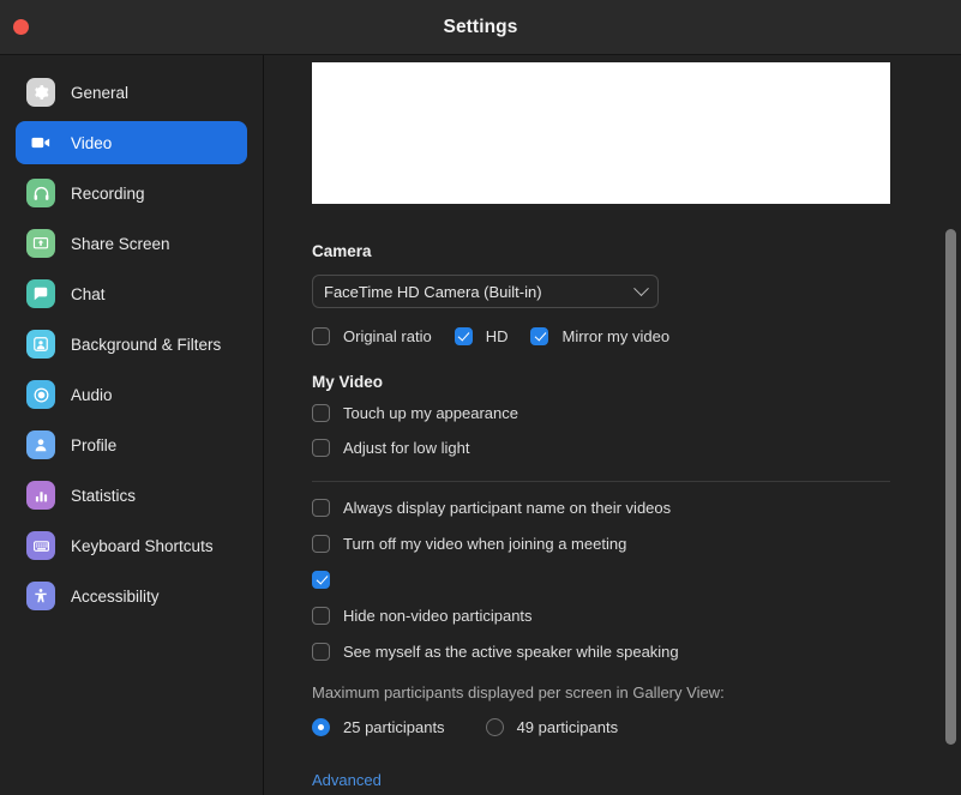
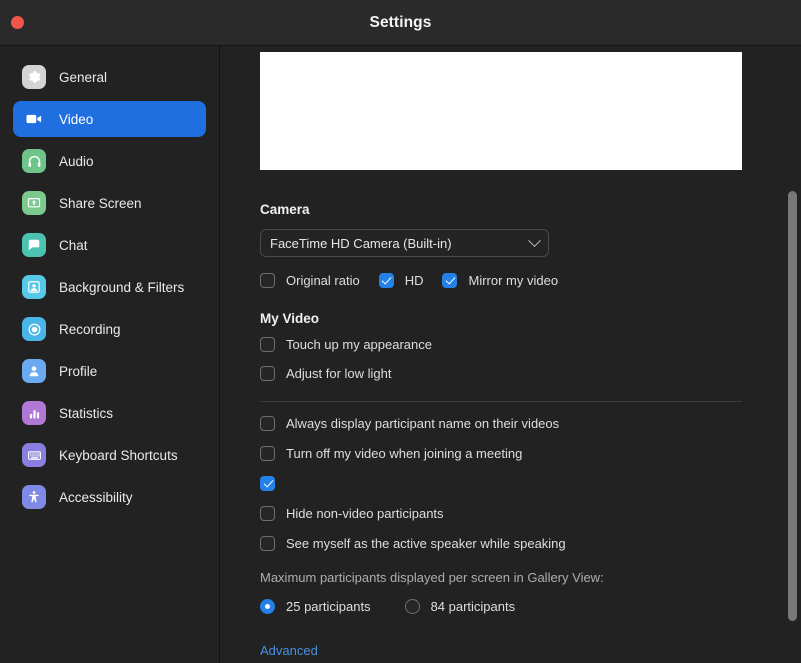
  Settings
  General
  Video
- Recording
+ Audio
  Share Screen
  Chat
  Background & Filters
- Audio
+ Recording
  Profile
  Statistics
  Keyboard Shortcuts
  Accessibility
  Camera
  FaceTime HD Camera (Built-in)
  Original ratio
  HD
  Mirror my video
  My Video
  Touch up my appearance
  Adjust for low light
  Always display participant name on their videos
  Turn off my video when joining a meeting
  Hide non-video participants
  See myself as the active speaker while speaking
  Maximum participants displayed per screen in Gallery View:
  25 participants
- 49 participants
+ 84 participants
  Advanced
